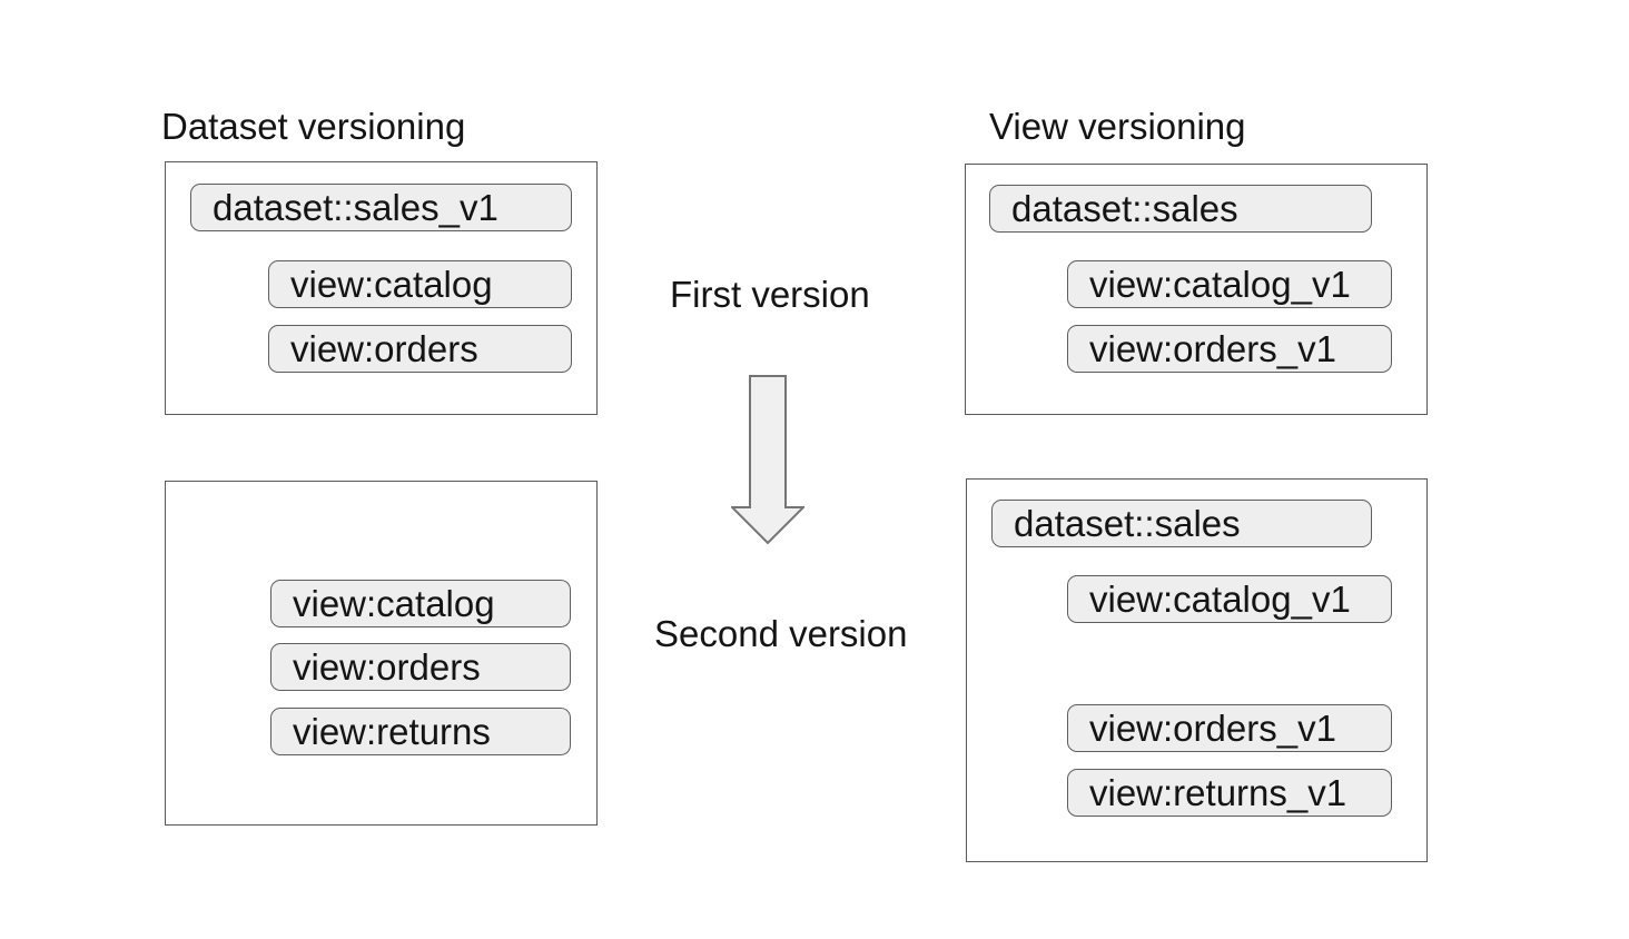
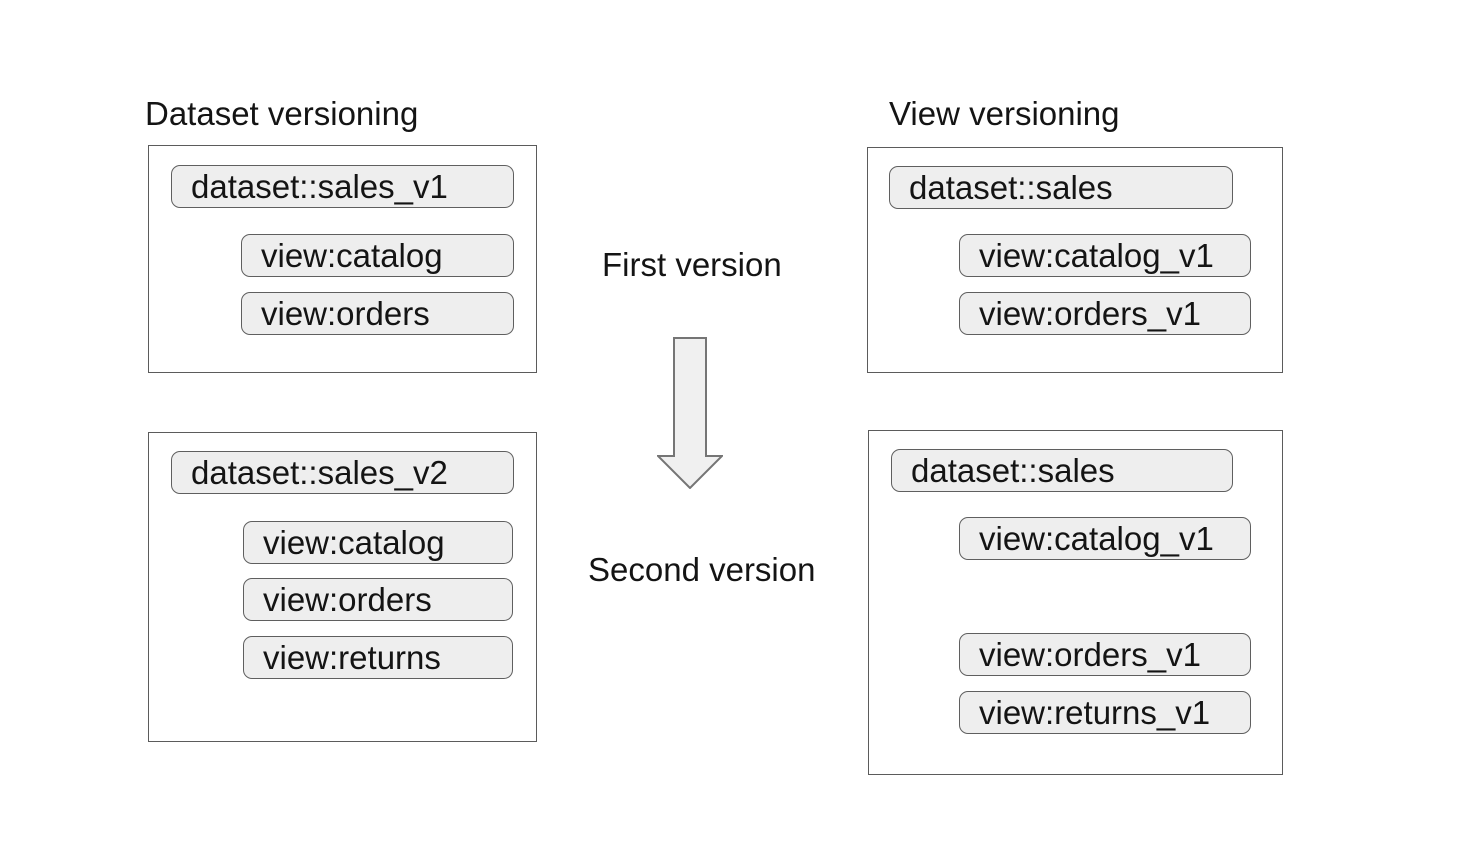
  Dataset versioning
  View versioning
  dataset::sales_v1
  view:catalog
  view:orders
  dataset::sales
  view:catalog_v1
  view:orders_v1
  First version
  Second version
+ dataset::sales_v2
  view:catalog
  view:orders
  view:returns
  dataset::sales
  view:catalog_v1
  view:orders_v1
  view:returns_v1
